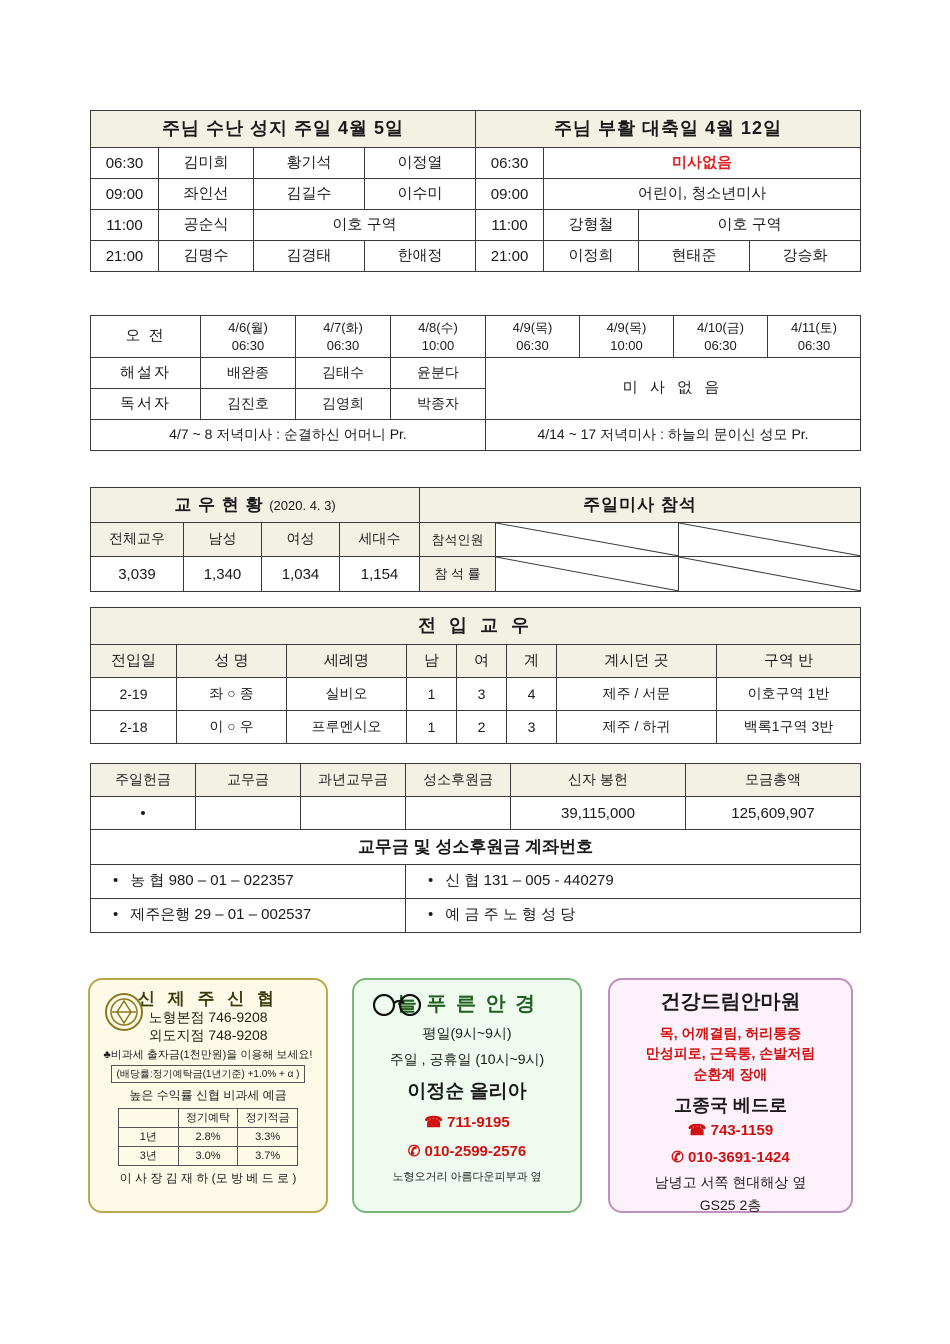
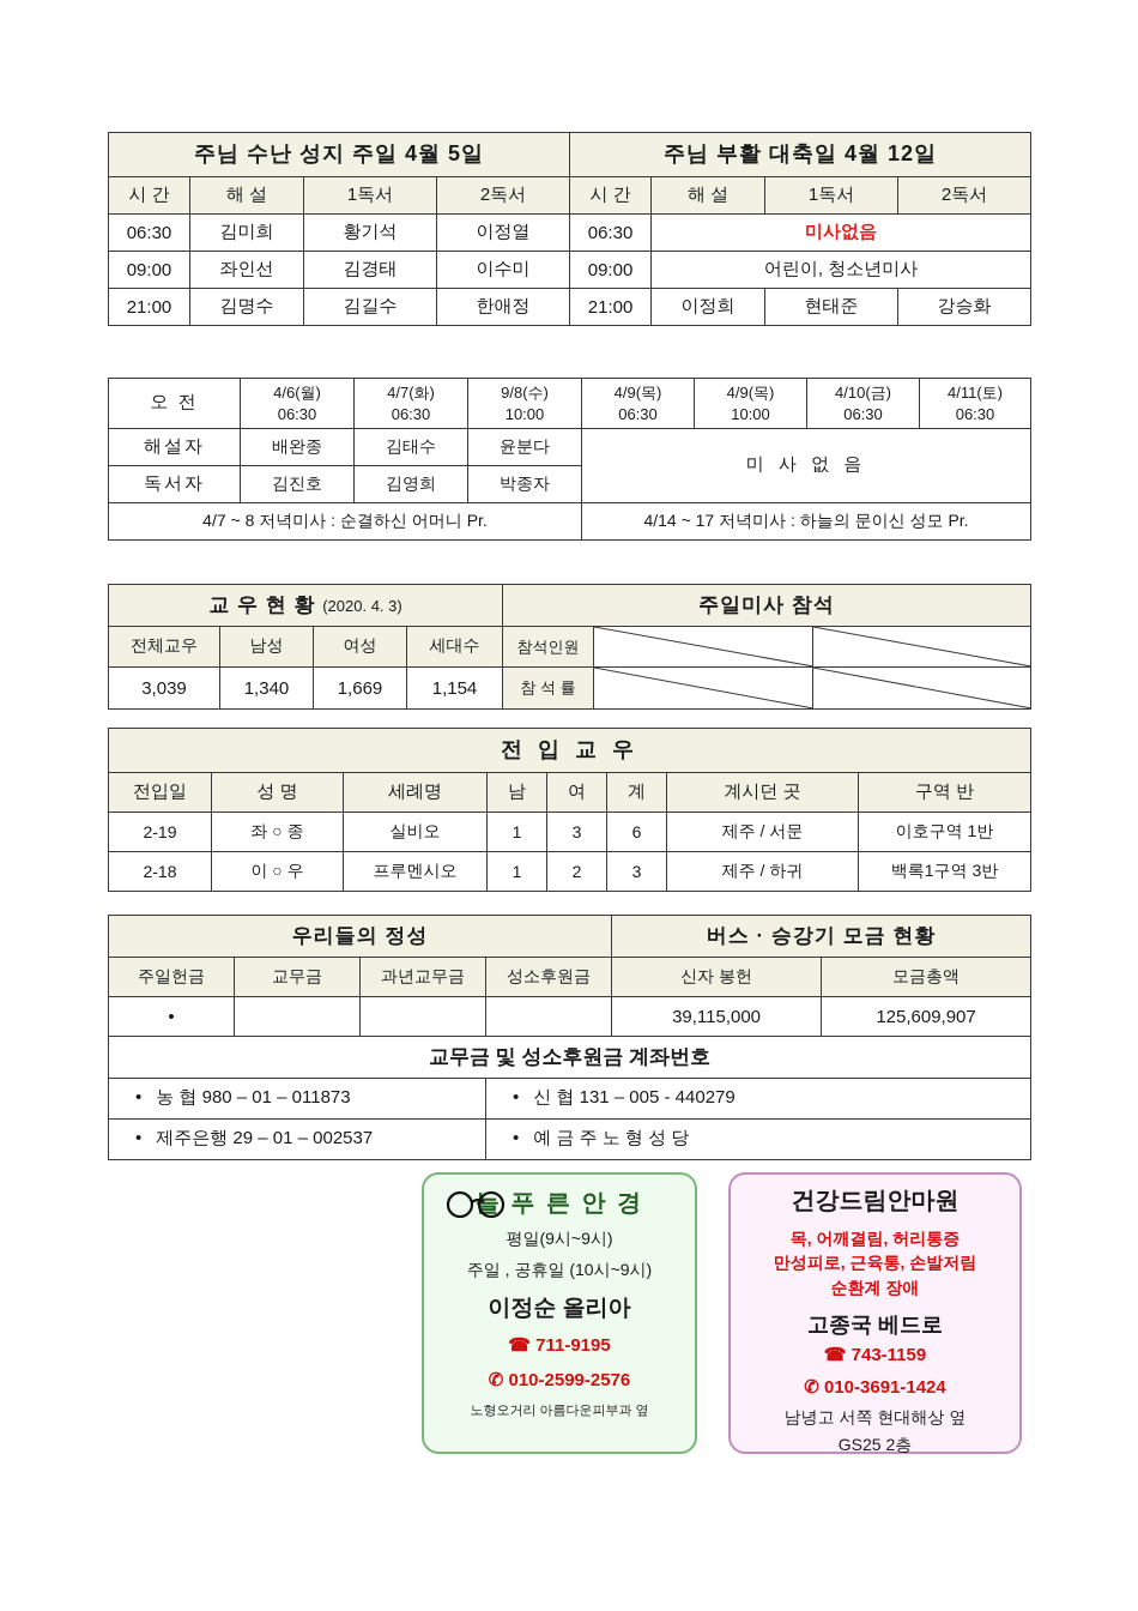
  주님 수난 성지 주일 4월 5일	주님 부활 대축일 4월 12일
+ 시 간	해 설	1독서	2독서	시 간	해 설	1독서	2독서
  06:30	김미희	황기석	이정열	06:30	미사없음
- 09:00	좌인선	김길수	이수미	09:00	어린이, 청소년미사
+ 09:00	좌인선	김경태	이수미	09:00	어린이, 청소년미사
- 11:00	공순식	이호 구역	11:00	강형철	이호 구역
- 21:00	김명수	김경태	한애정	21:00	이정희	현태준	강승화
+ 21:00	김명수	김길수	한애정	21:00	이정희	현태준	강승화
- 오 전	4/6(월) 06:30	4/7(화) 06:30	4/8(수) 10:00	4/9(목) 06:30	4/9(목) 10:00	4/10(금) 06:30	4/11(토) 06:30
+ 오 전	4/6(월) 06:30	4/7(화) 06:30	9/8(수) 10:00	4/9(목) 06:30	4/9(목) 10:00	4/10(금) 06:30	4/11(토) 06:30
  해설자	배완종	김태수	윤분다	미 사 없 음
  독서자	김진호	김영희	박종자
  4/7 ~ 8 저녁미사 : 순결하신 어머니 Pr.	4/14 ~ 17 저녁미사 : 하늘의 문이신 성모 Pr.
  교 우 현 황 (2020. 4. 3)	주일미사 참석
  전체교우	남성	여성	세대수	참석인원
- 3,039	1,340	1,034	1,154	참 석 률
+ 3,039	1,340	1,669	1,154	참 석 률
  전 입 교 우
  전입일	성 명	세례명	남	여	계	계시던 곳	구역 반
- 2-19	좌 ○ 종	실비오	1	3	4	제주 / 서문	이호구역 1반
+ 2-19	좌 ○ 종	실비오	1	3	6	제주 / 서문	이호구역 1반
  2-18	이 ○ 우	프루멘시오	1	2	3	제주 / 하귀	백록1구역 3반
+ 우리들의 정성	버스 · 승강기 모금 현황
  주일헌금	교무금	과년교무금	성소후원금	신자 봉헌	모금총액
  •				39,115,000	125,609,907
  교무금 및 성소후원금 계좌번호
- 농 협 980 – 01 – 022357	신 협 131 – 005 - 440279
+ 농 협 980 – 01 – 011873	신 협 131 – 005 - 440279
  제주은행 29 – 01 – 002537	예 금 주 노 형 성 당
- 신 제 주 신 협
- 노형본점 746-9208
- 외도지점 748-9208
- ♣비과세 출자금(1천만원)을 이용해 보세요!
- (배당률:정기예탁금(1년기준) +1.0% + α )
- 높은 수익률 신협 비과세 예금
- 	정기예탁	정기적금
- 1년	2.8%	3.3%
- 3년	3.0%	3.7%
- 이 사 장 김 재 하 (모 방 베 드 로 )
  늘 푸 른 안 경
  평일(9시~9시)
  주일 , 공휴일 (10시~9시)
  이정순 올리아
  ☎ 711-9195
  ✆ 010-2599-2576
  노형오거리 아름다운피부과 옆
  건강드림안마원
  목, 어깨결림, 허리통증
  만성피로, 근육통, 손발저림
  순환계 장애
  고종국 베드로
  ☎ 743-1159
  ✆ 010-3691-1424
  남녕고 서쪽 현대해상 옆
  GS25 2층
